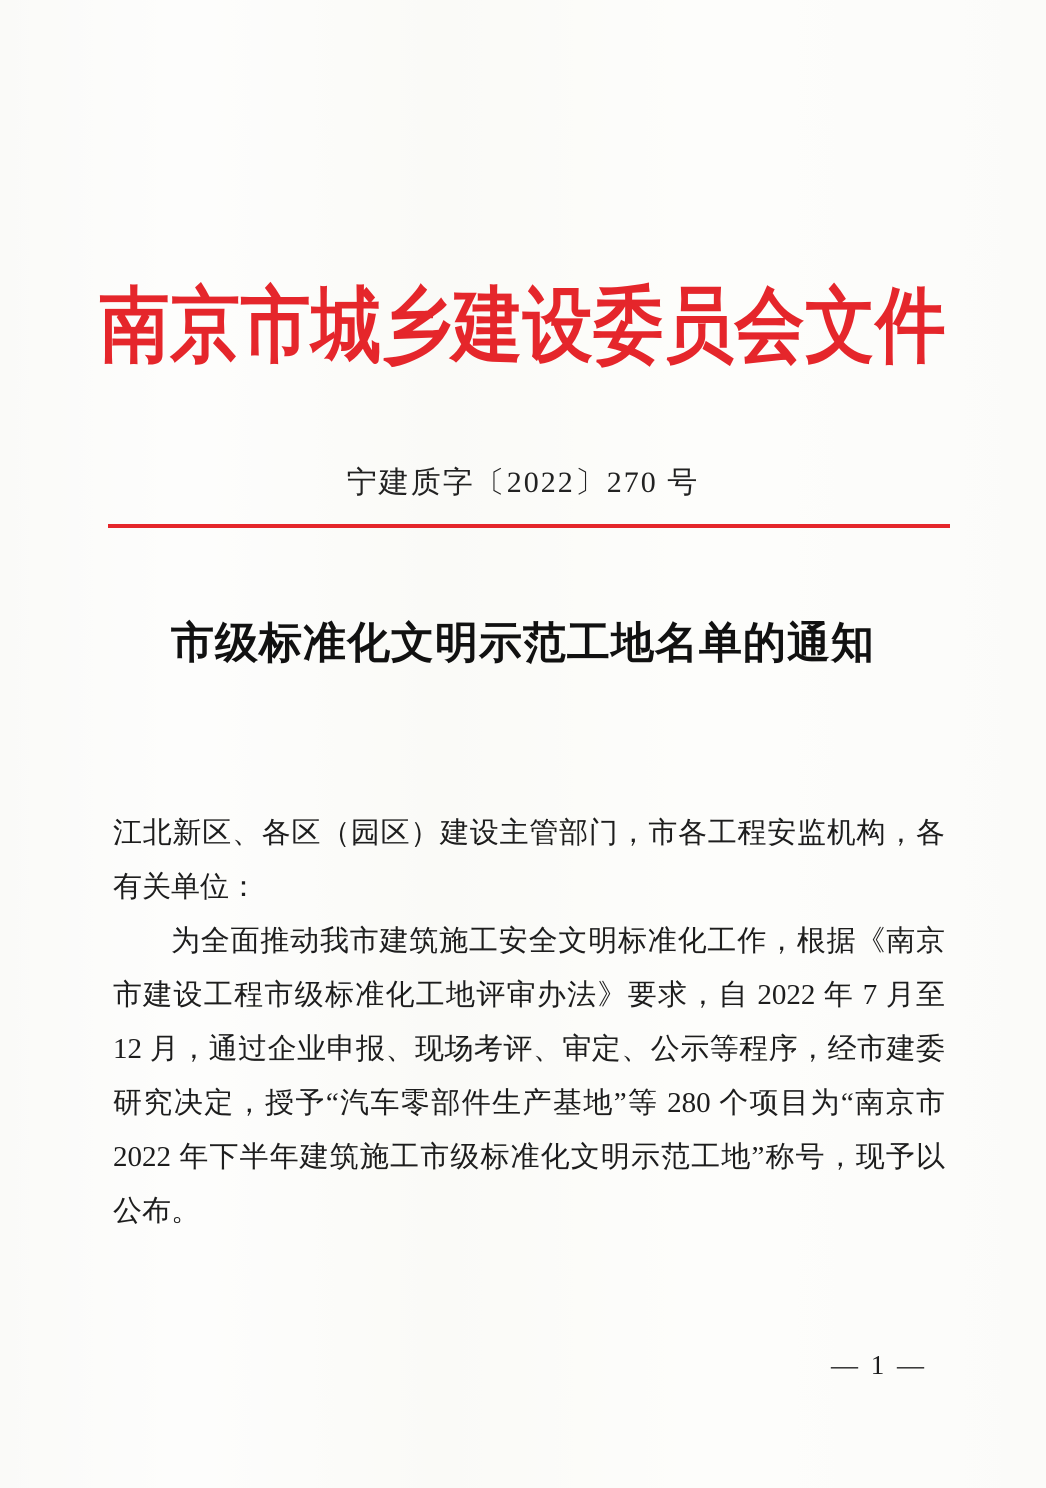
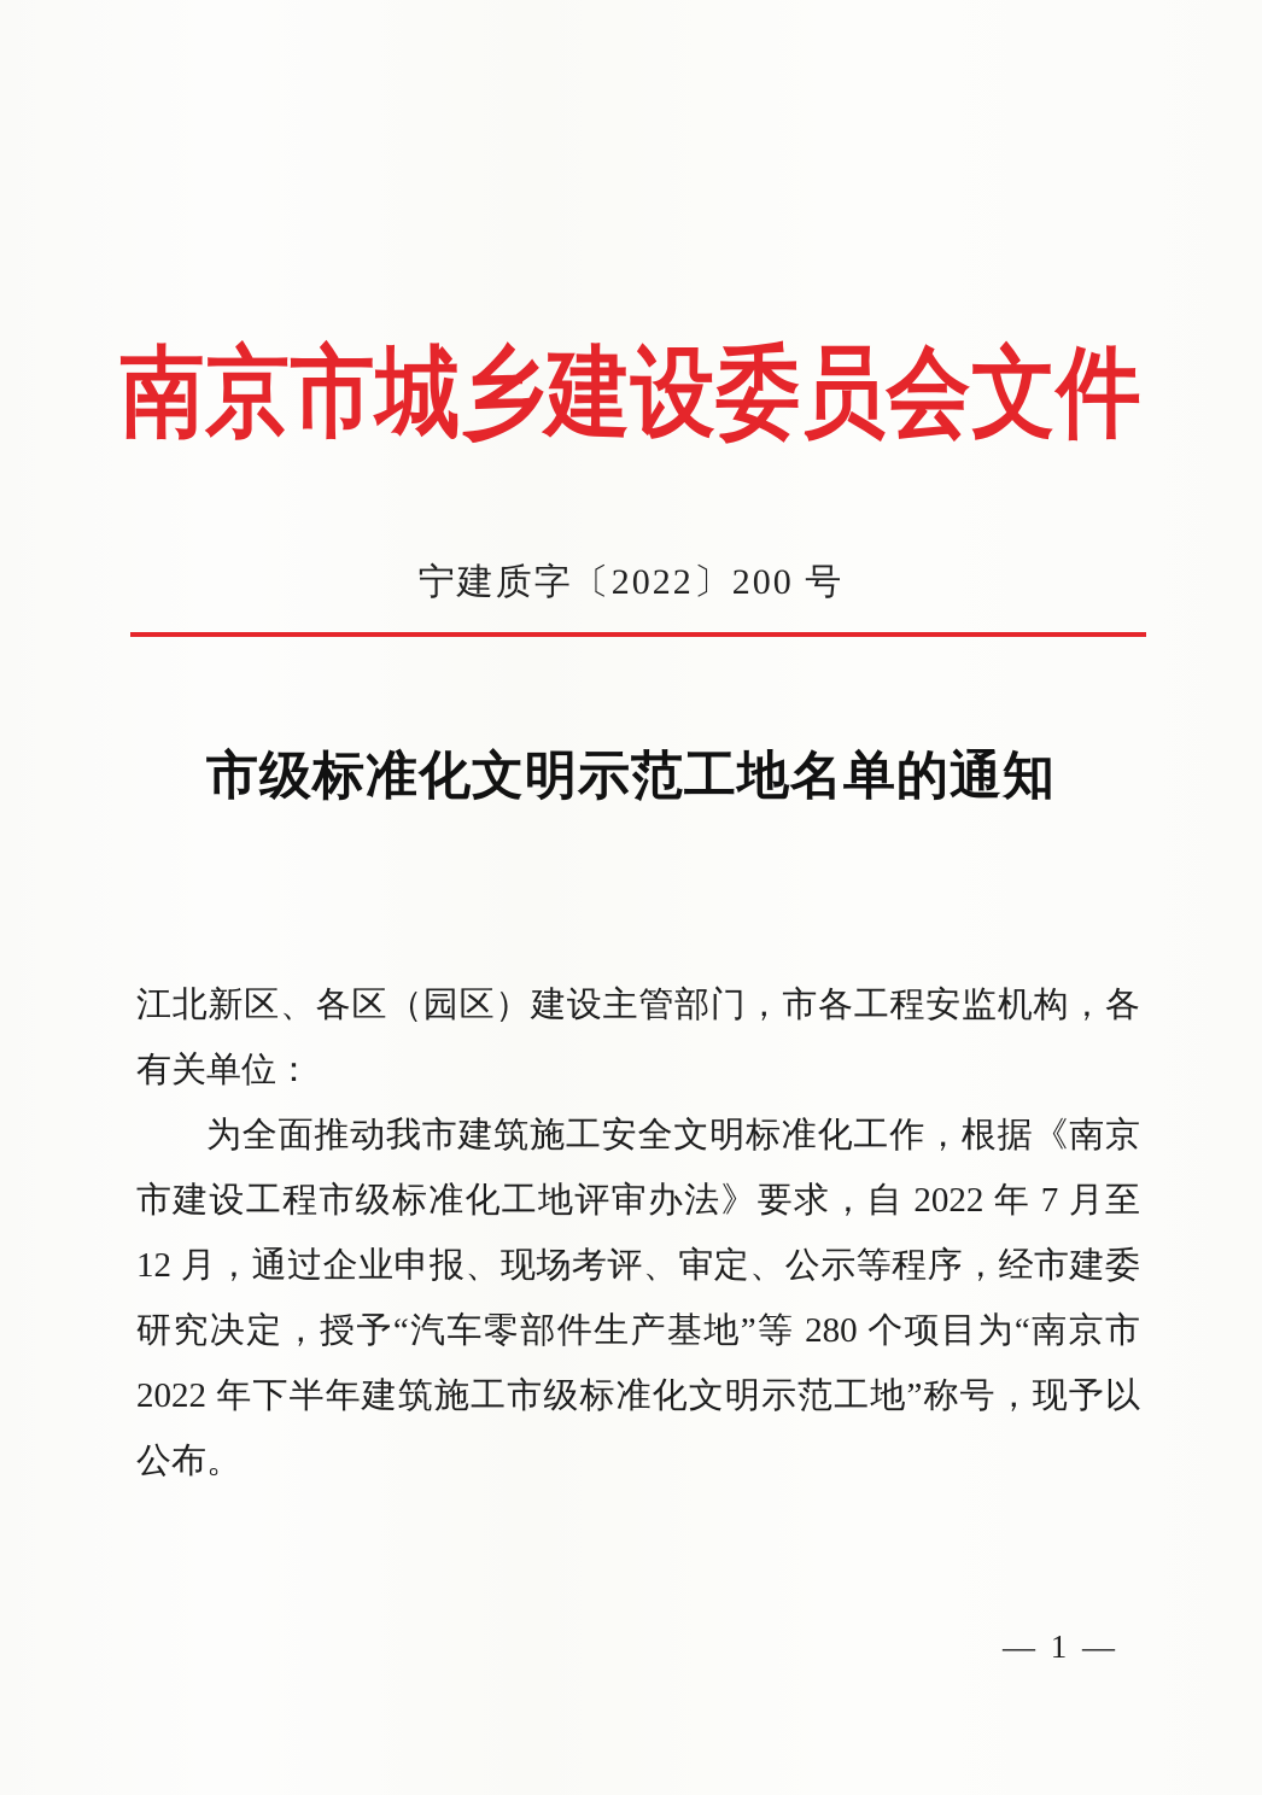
  南京市城乡建设委员会文件
- 宁建质字〔2022〕270 号
+ 宁建质字〔2022〕200 号
  市级标准化文明示范工地名单的通知
  江北新区、各区（园区）建设主管部门，市各工程安监机构，各
  有关单位：
  为全面推动我市建筑施工安全文明标准化工作，根据《南京
  市建设工程市级标准化工地评审办法》要求，自 2022 年 7 月至
  12 月，通过企业申报、现场考评、审定、公示等程序，经市建委
  研究决定，授予“汽车零部件生产基地”等 280 个项目为“南京市
  2022 年下半年建筑施工市级标准化文明示范工地”称号，现予以
  公布。
  — 1 —
